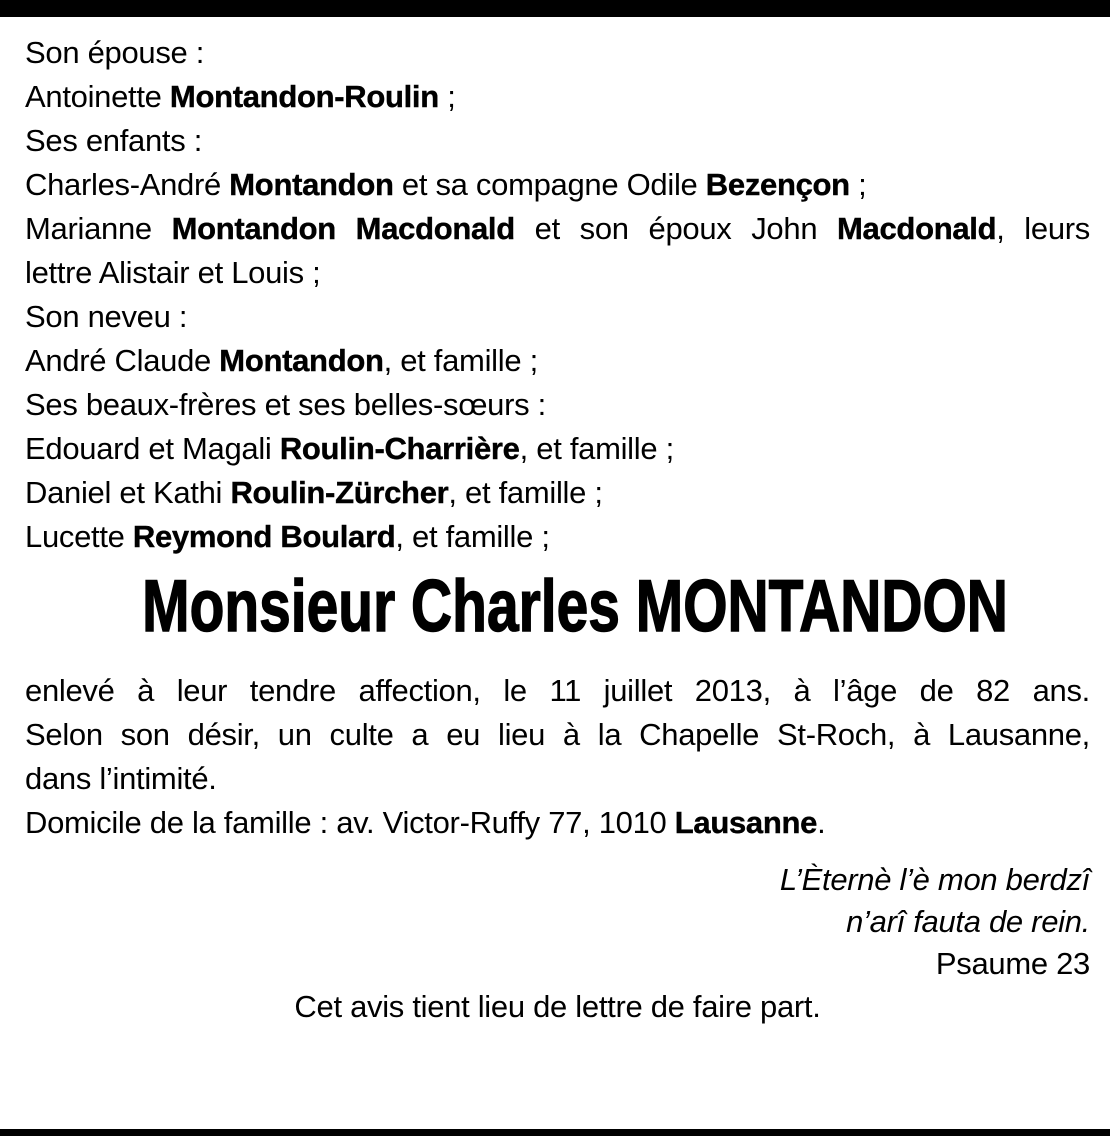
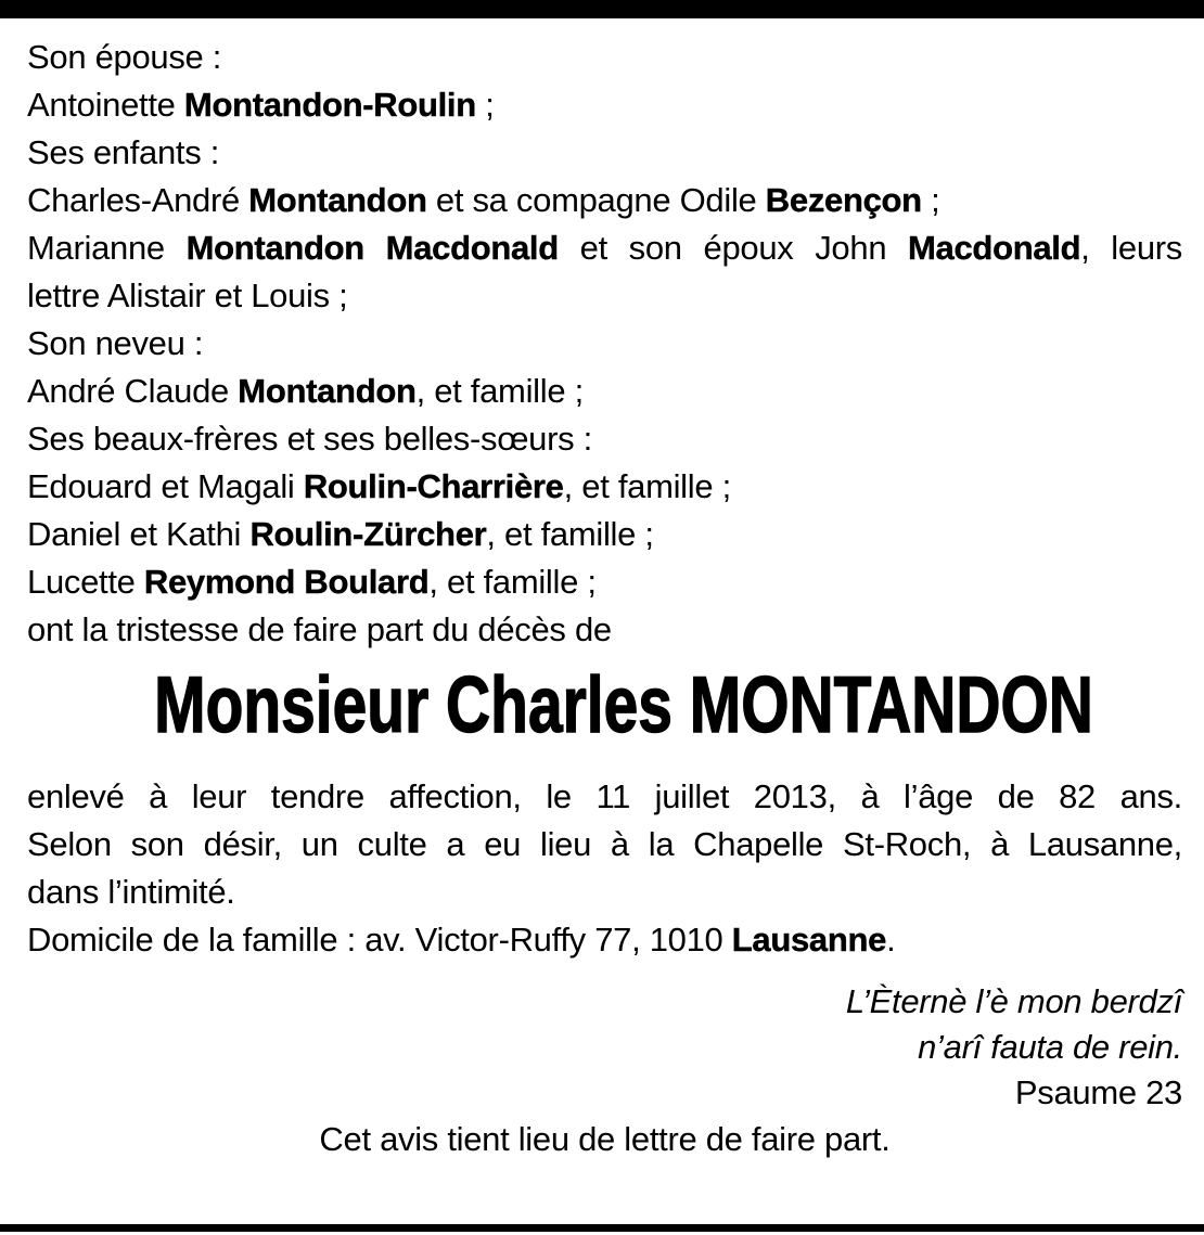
  Son épouse :
  Antoinette Montandon-Roulin ;
  Ses enfants :
  Charles-André Montandon et sa compagne Odile Bezençon ;
  Marianne Montandon Macdonald et son époux John Macdonald, leurs
  lettre Alistair et Louis ;
  Son neveu :
  André Claude Montandon, et famille ;
  Ses beaux-frères et ses belles-sœurs :
  Edouard et Magali Roulin-Charrière, et famille ;
  Daniel et Kathi Roulin-Zürcher, et famille ;
  Lucette Reymond Boulard, et famille ;
+ ont la tristesse de faire part du décès de
  Monsieur Charles MONTANDON
  enlevé à leur tendre affection, le 11 juillet 2013, à l’âge de 82 ans.
  Selon son désir, un culte a eu lieu à la Chapelle St-Roch, à Lausanne,
  dans l’intimité.
  Domicile de la famille : av. Victor-Ruffy 77, 1010 Lausanne.
  L’Èternè l’è mon berdzî
  n’arî fauta de rein.
  Psaume 23
  Cet avis tient lieu de lettre de faire part.
